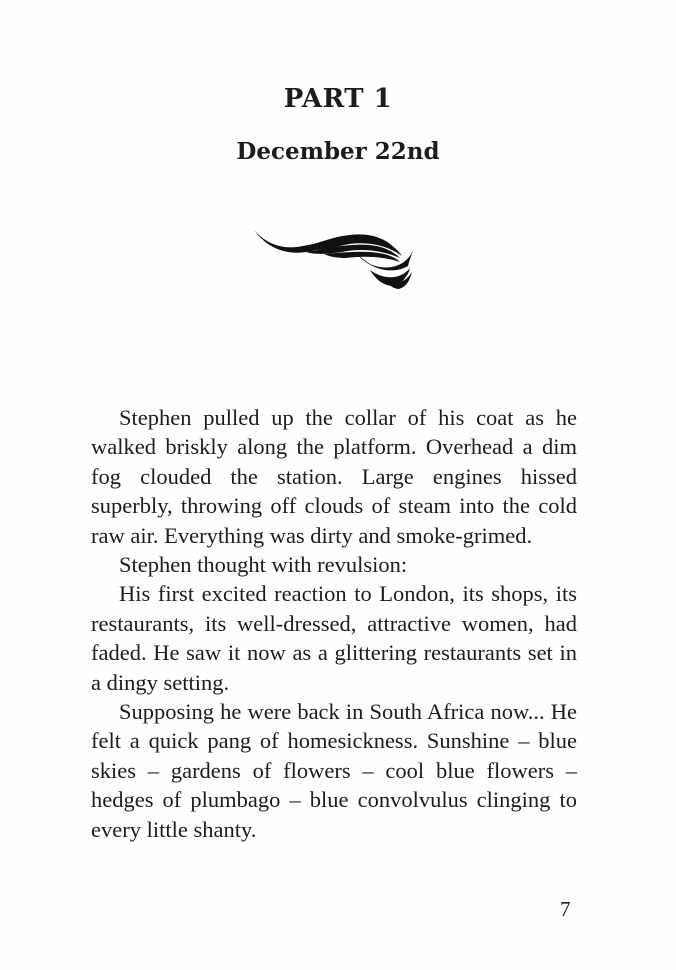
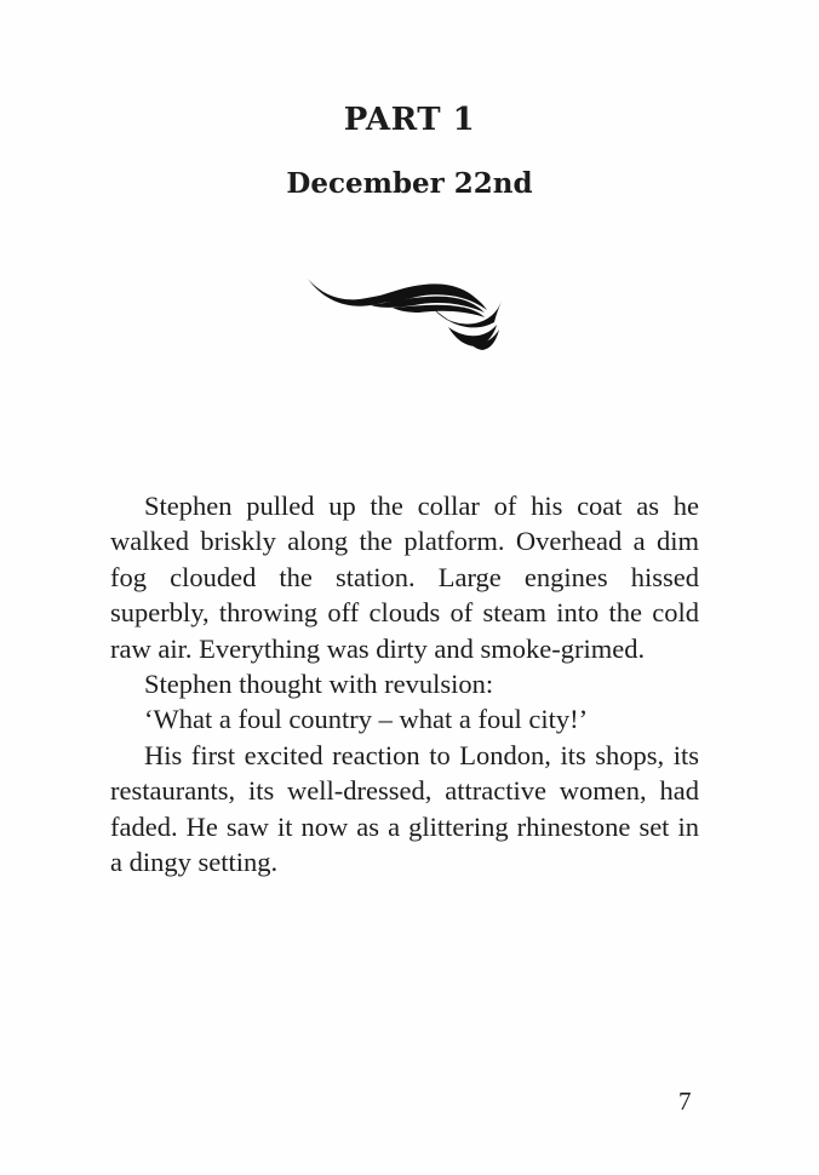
  PART 1
  December 22nd
  Stephen pulled up the collar of his coat as he walked briskly along the platform. Overhead a dim fog clouded the station. Large engines hissed superbly, throwing off clouds of steam into the cold raw air. Everything was dirty and smoke-grimed.
  Stephen thought with revulsion:
+ ‘What a foul country – what a foul city!’
- His first excited reaction to London, its shops, its restaurants, its well-dressed, attractive women, had faded. He saw it now as a glittering restaurants set in a dingy setting.
+ His first excited reaction to London, its shops, its restaurants, its well-dressed, attractive women, had faded. He saw it now as a glittering rhinestone set in a dingy setting.
- Supposing he were back in South Africa now... He felt a quick pang of homesickness. Sunshine – blue skies – gardens of flowers – cool blue flowers – hedges of plumbago – blue convolvulus clinging to every little shanty.
  7
